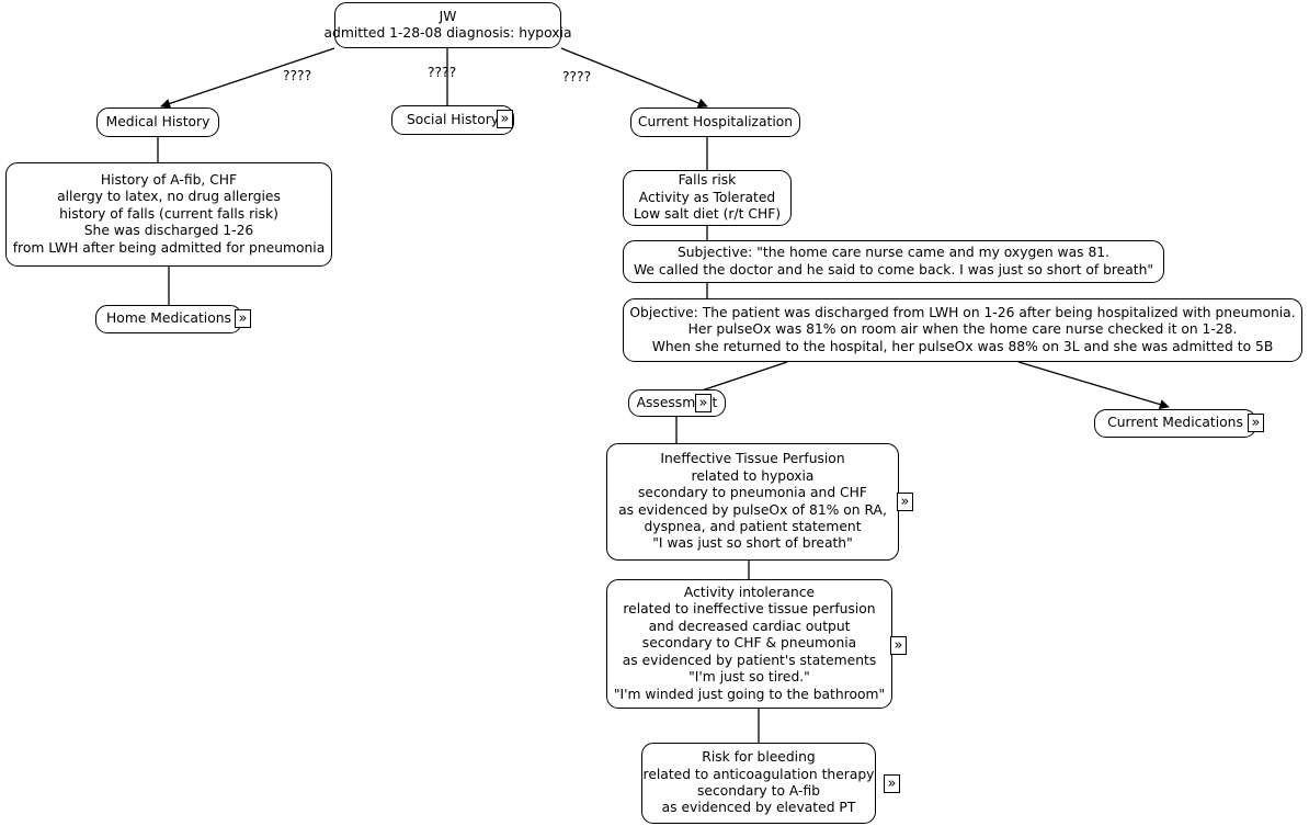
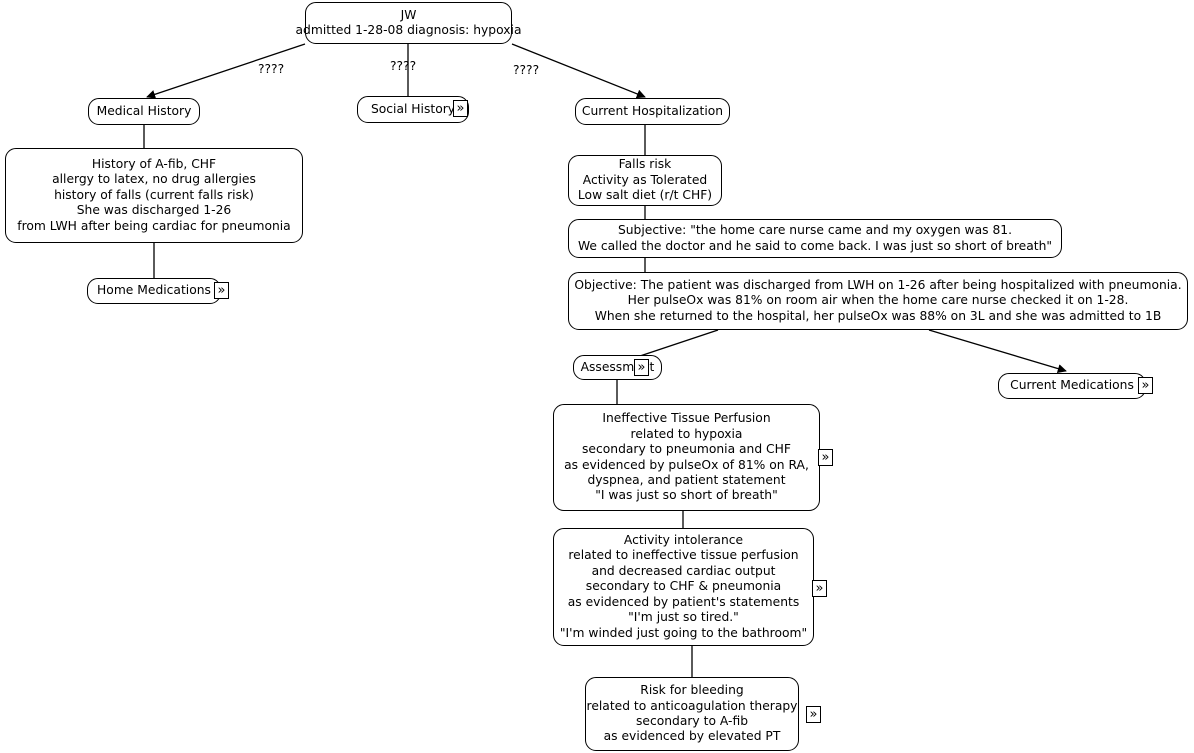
  ????
  ????
  ????
  JW
  admitted 1-28-08 diagnosis: hypoxia
  Medical History
  Social History
  »
  Current Hospitalization
  History of A-fib, CHF
  allergy to latex, no drug allergies
  history of falls (current falls risk)
  She was discharged 1-26
- from LWH after being admitted for pneumonia
+ from LWH after being cardiac for pneumonia
  Home Medications
  »
  Falls risk
  Activity as Tolerated
  Low salt diet (r/t CHF)
  Subjective: "the home care nurse came and my oxygen was 81.
  We called the doctor and he said to come back. I was just so short of breath"
  Objective: The patient was discharged from LWH on 1-26 after being hospitalized with pneumonia.
  Her pulseOx was 81% on room air when the home care nurse checked it on 1-28.
- When she returned to the hospital, her pulseOx was 88% on 3L and she was admitted to 5B
+ When she returned to the hospital, her pulseOx was 88% on 3L and she was admitted to 1B
  Assessmt
  »
  Current Medications
  »
  Ineffective Tissue Perfusion
  related to hypoxia
  secondary to pneumonia and CHF
  as evidenced by pulseOx of 81% on RA,
  dyspnea, and patient statement
  "I was just so short of breath"
  »
  Activity intolerance
  related to ineffective tissue perfusion
  and decreased cardiac output
  secondary to CHF & pneumonia
  as evidenced by patient's statements
  "I'm just so tired."
  "I'm winded just going to the bathroom"
  »
  Risk for bleeding
  related to anticoagulation therapy
  secondary to A-fib
  as evidenced by elevated PT
  »
